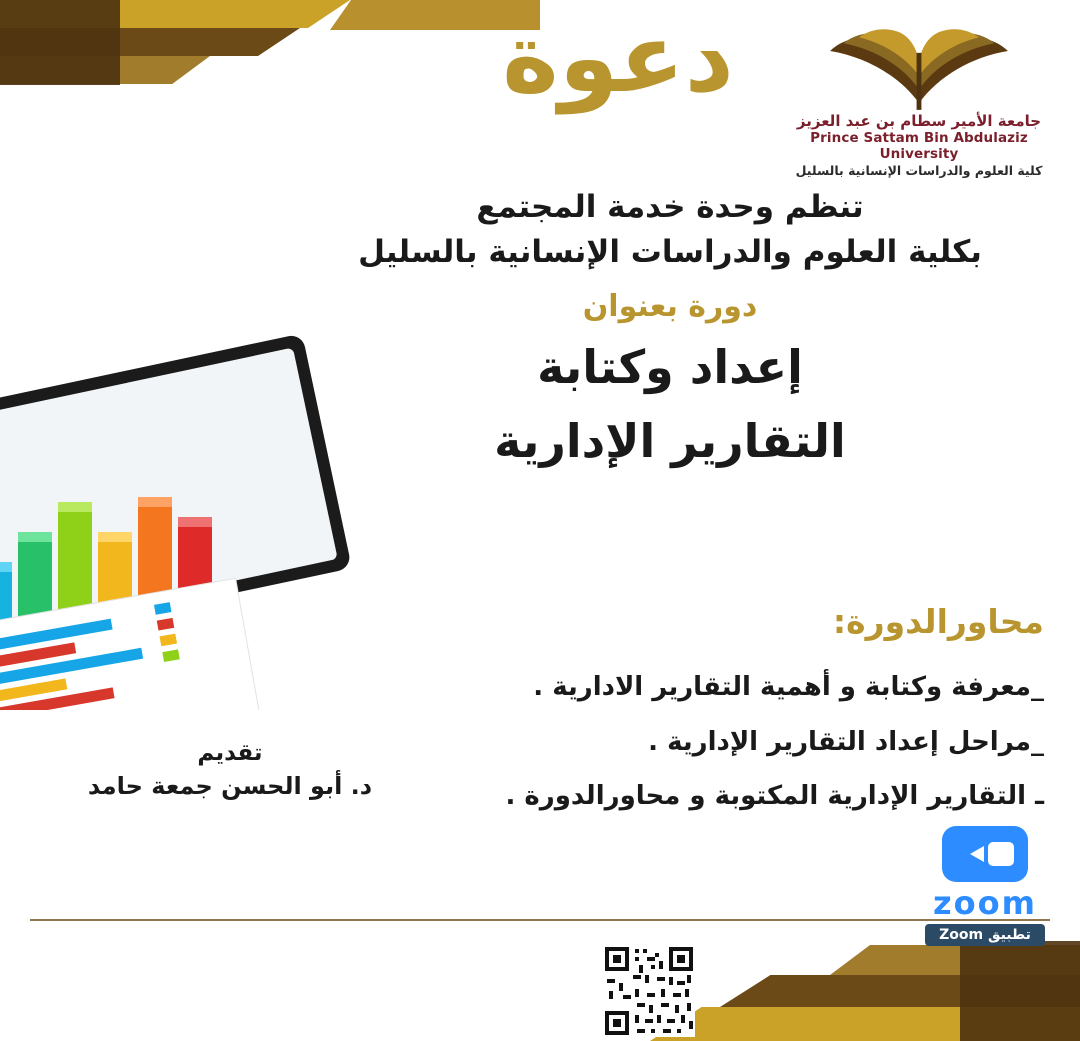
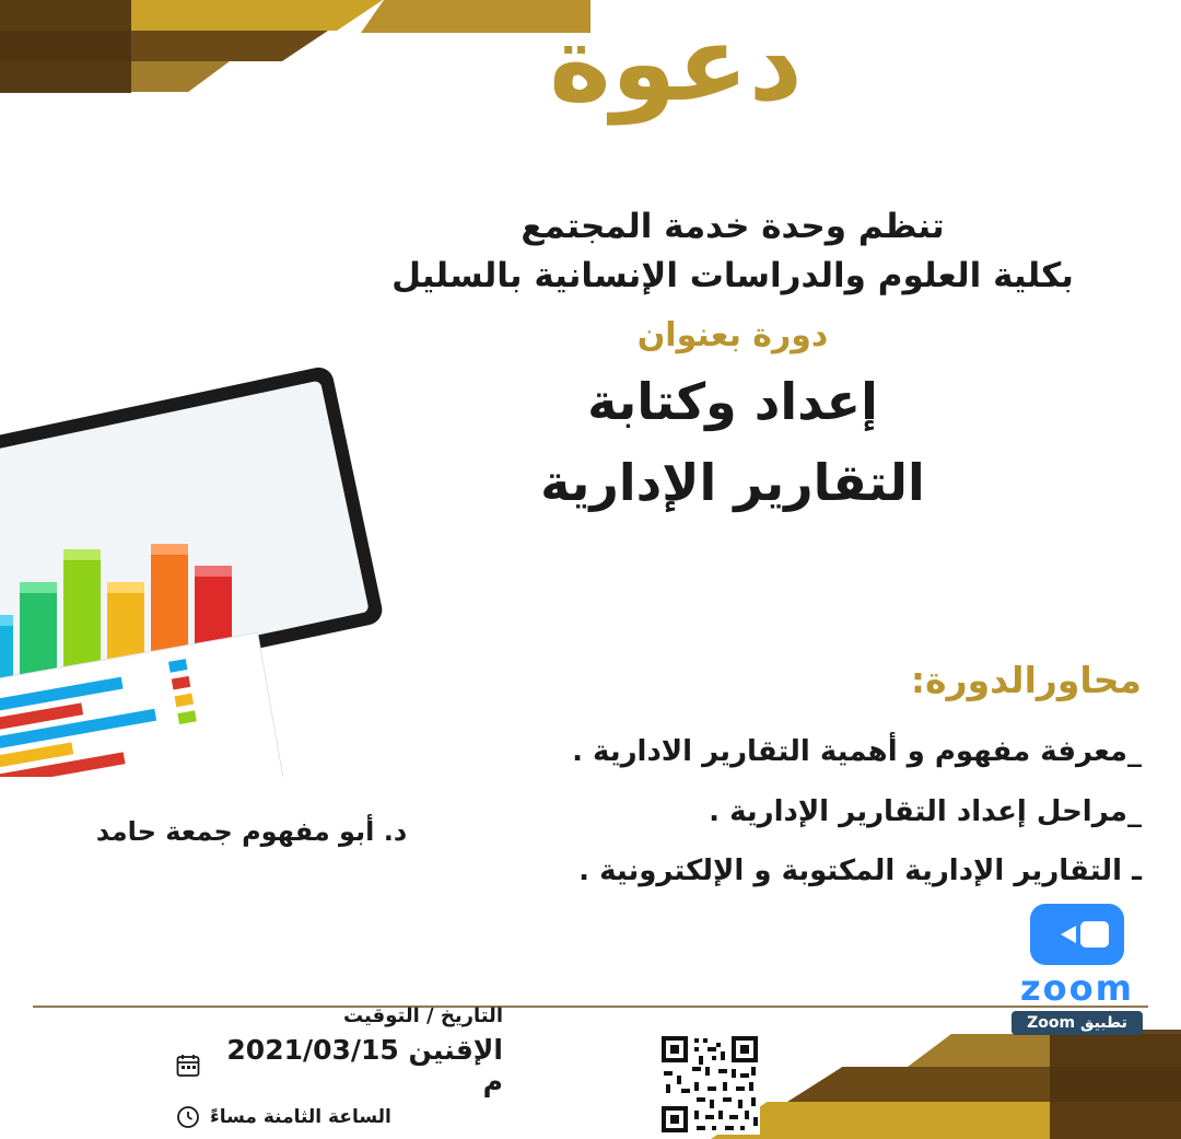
  دعوة
- جامعة الأمير سطام بن عبد العزيز
- Prince Sattam Bin Abdulaziz University
- كلية العلوم والدراسات الإنسانية بالسليل
  تنظم وحدة خدمة المجتمع
  بكلية العلوم والدراسات الإنسانية بالسليل
  دورة بعنوان
  إعداد وكتابة
  التقارير الإدارية
  محاورالدورة:
- _معرفة وكتابة و أهمية التقارير الادارية .
+ _معرفة مفهوم و أهمية التقارير الادارية .
  _مراحل إعداد التقارير الإدارية .
- ـ التقارير الإدارية المكتوبة و محاورالدورة .
+ ـ التقارير الإدارية المكتوبة و الإلكترونية .
- تقديم
- د. أبو الحسن جمعة حامد
+ د. أبو مفهوم جمعة حامد
  zoom
  تطبيق Zoom
+ التاريخ / التوقيت
+ الإقنين 2021/03/15 م
+ الساعة الثامنة مساءً
